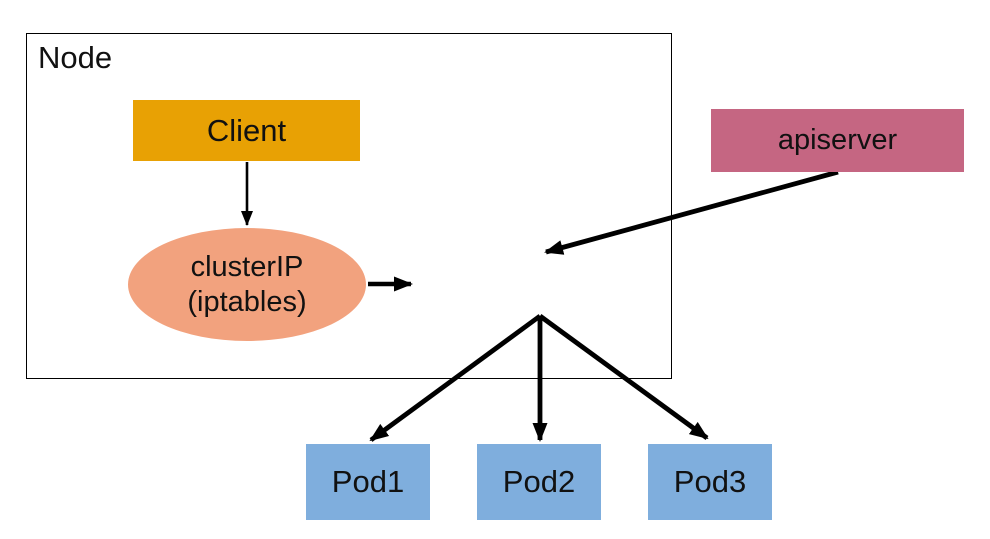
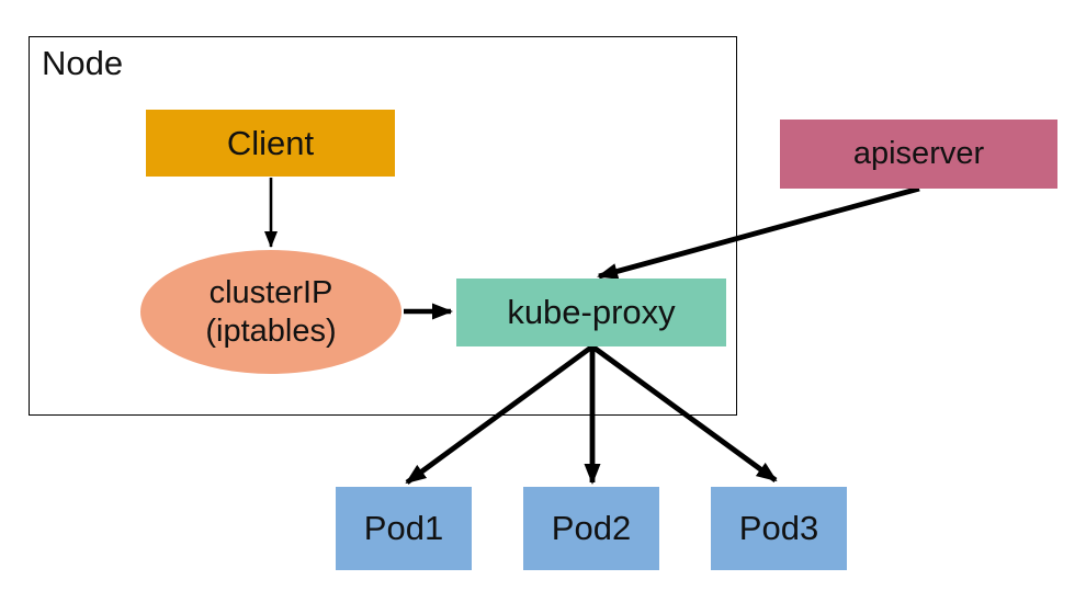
  Node
  Client
  apiserver
  clusterIP
  (iptables)
+ kube-proxy
  Pod1
  Pod2
  Pod3
